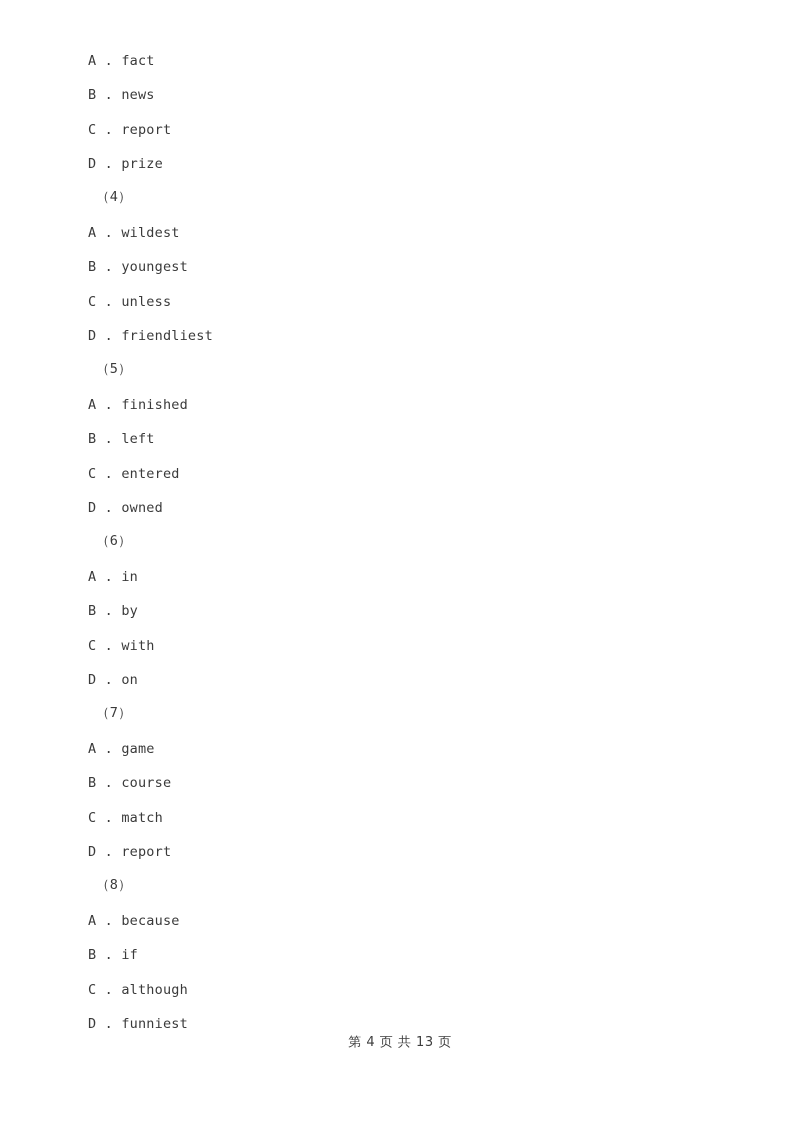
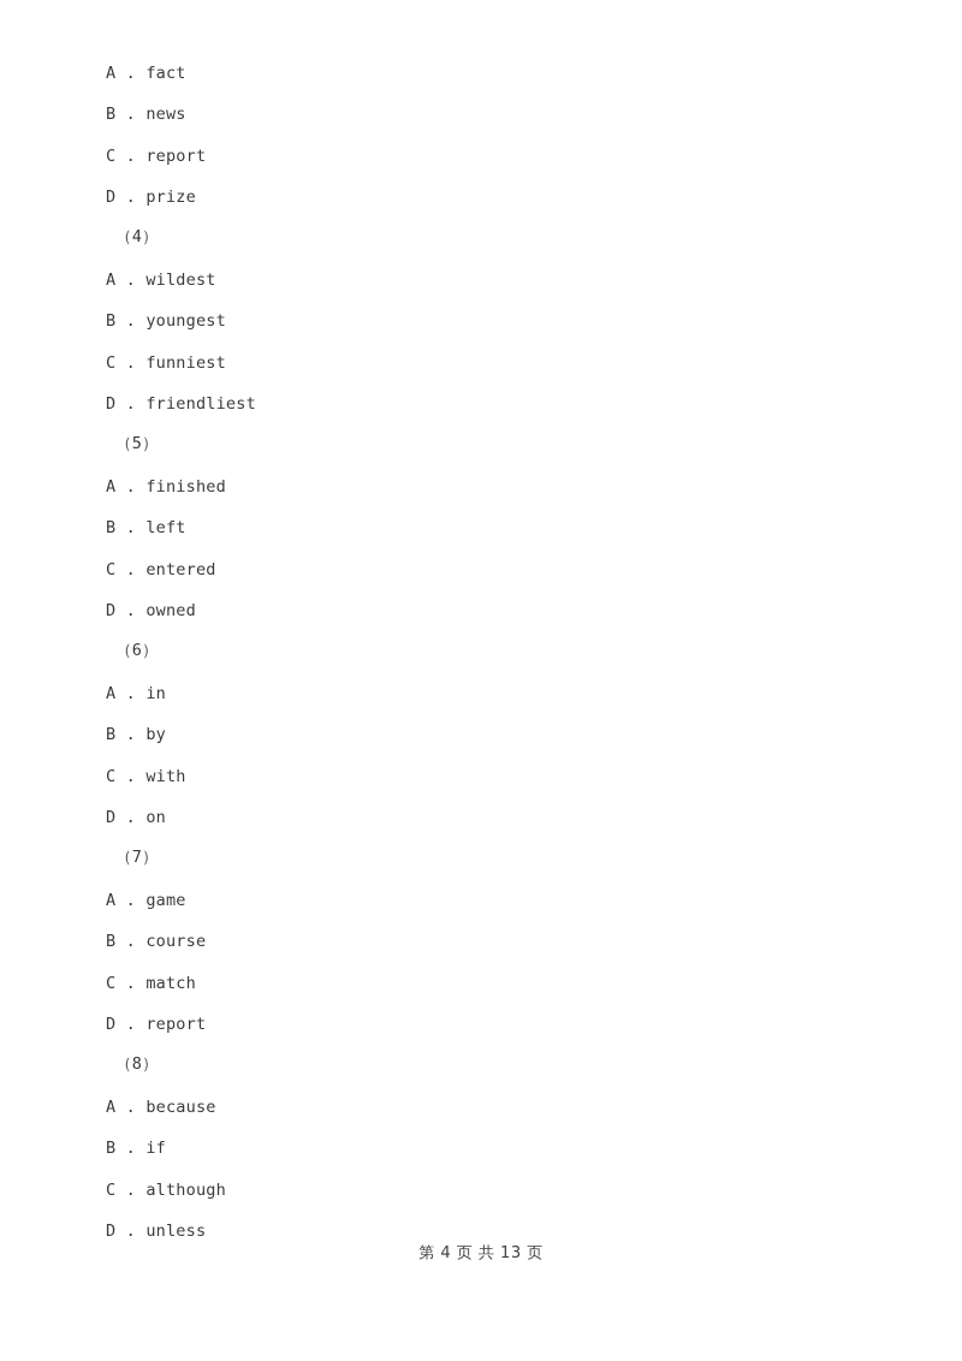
  A . fact
  B . news
  C . report
  D . prize
  （4）
  A . wildest
  B . youngest
- C . unless
+ C . funniest
  D . friendliest
  （5）
  A . finished
  B . left
  C . entered
  D . owned
  （6）
  A . in
  B . by
  C . with
  D . on
  （7）
  A . game
  B . course
  C . match
  D . report
  （8）
  A . because
  B . if
  C . although
- D . funniest
+ D . unless
  第 4 页 共 13 页
